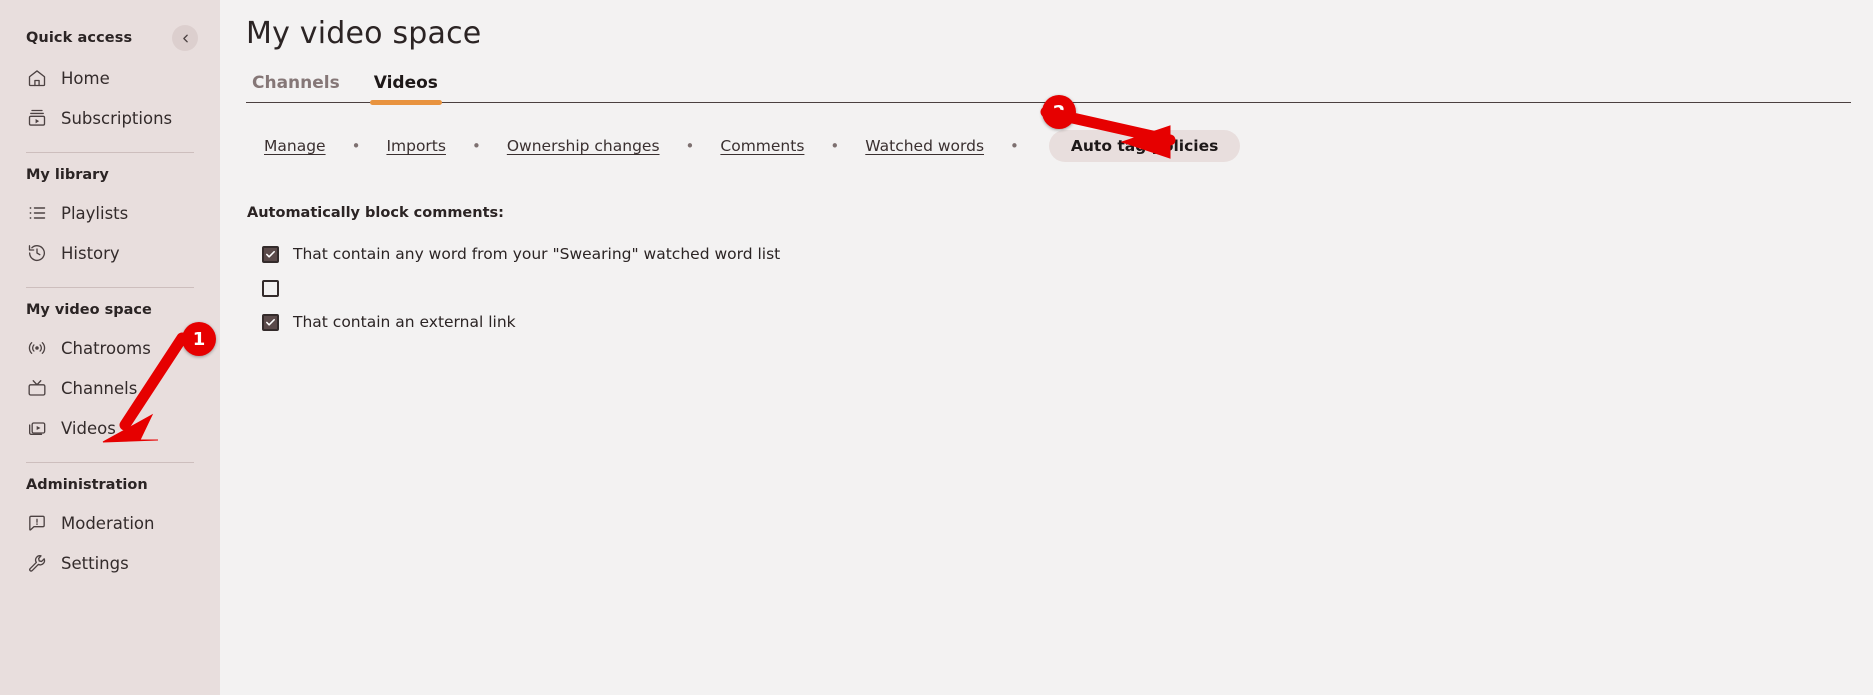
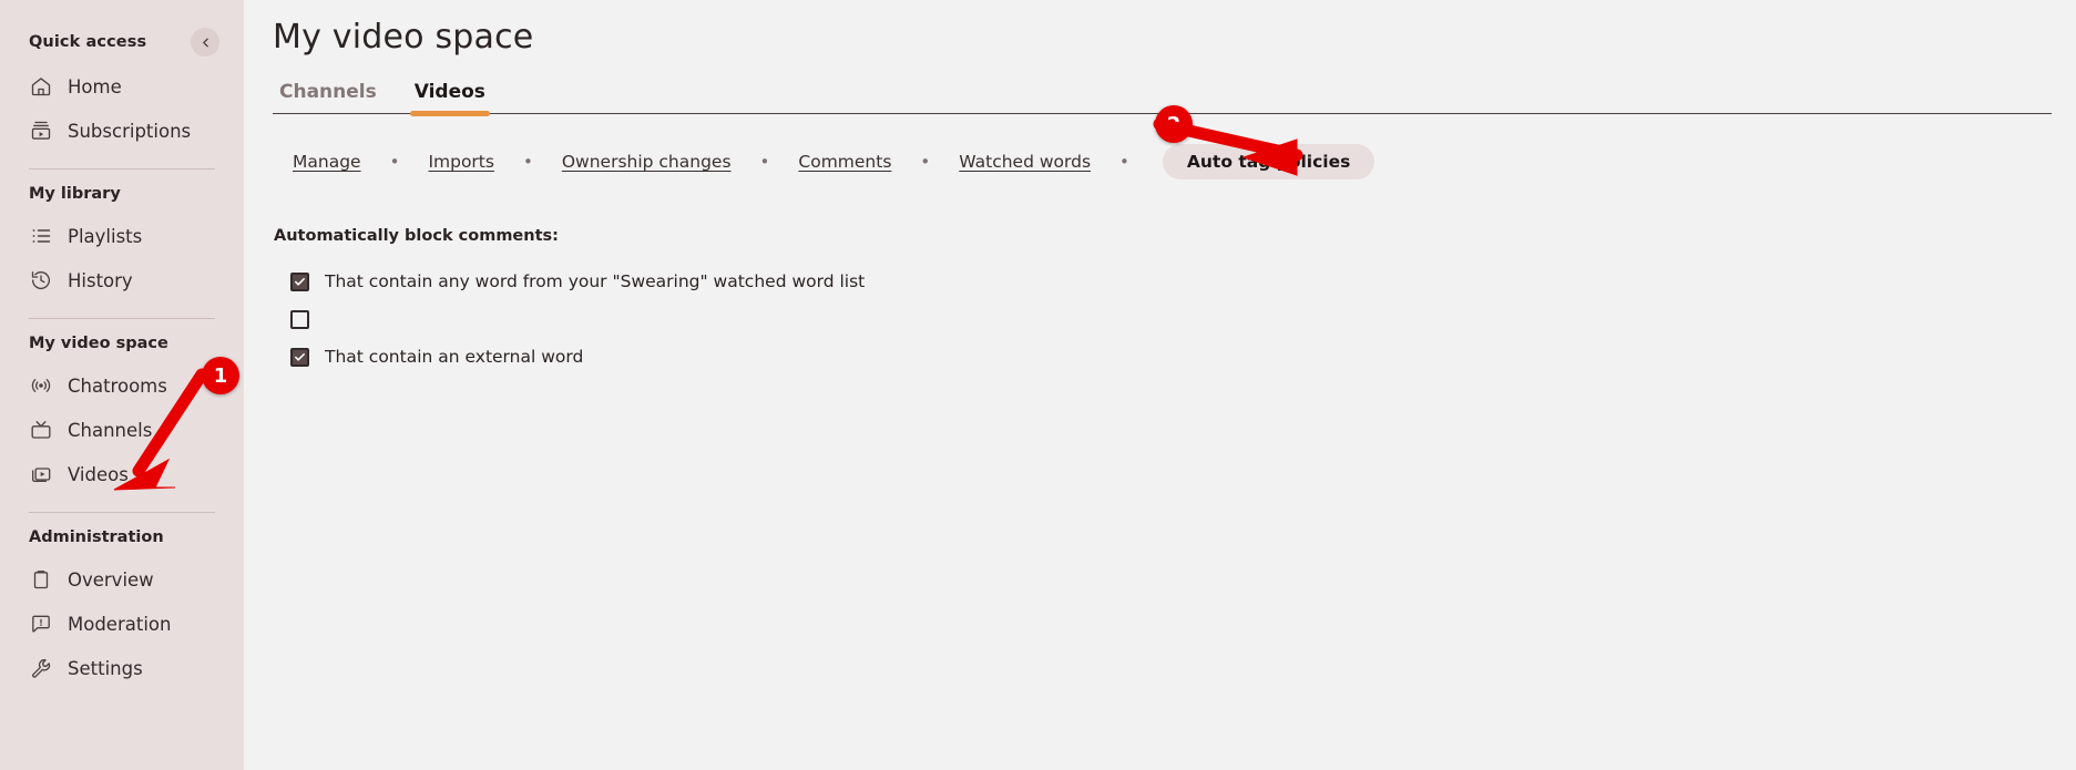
  Quick access
  Home
  Subscriptions
  My library
  Playlists
  History
  My video space
  Chatrooms
  Channels
  Videos
  Administration
+ Overview
  Moderation
  Settings
  My video space
  Channels
  Videos
  Manage
  •
  Imports
  •
  Ownership changes
  •
  Comments
  •
  Watched words
  •
  Auto talicies
  Automatically block comments:
  That contain any word from your "Swearing" watched word list
- That contain an external link
+ That contain an external word
  1
